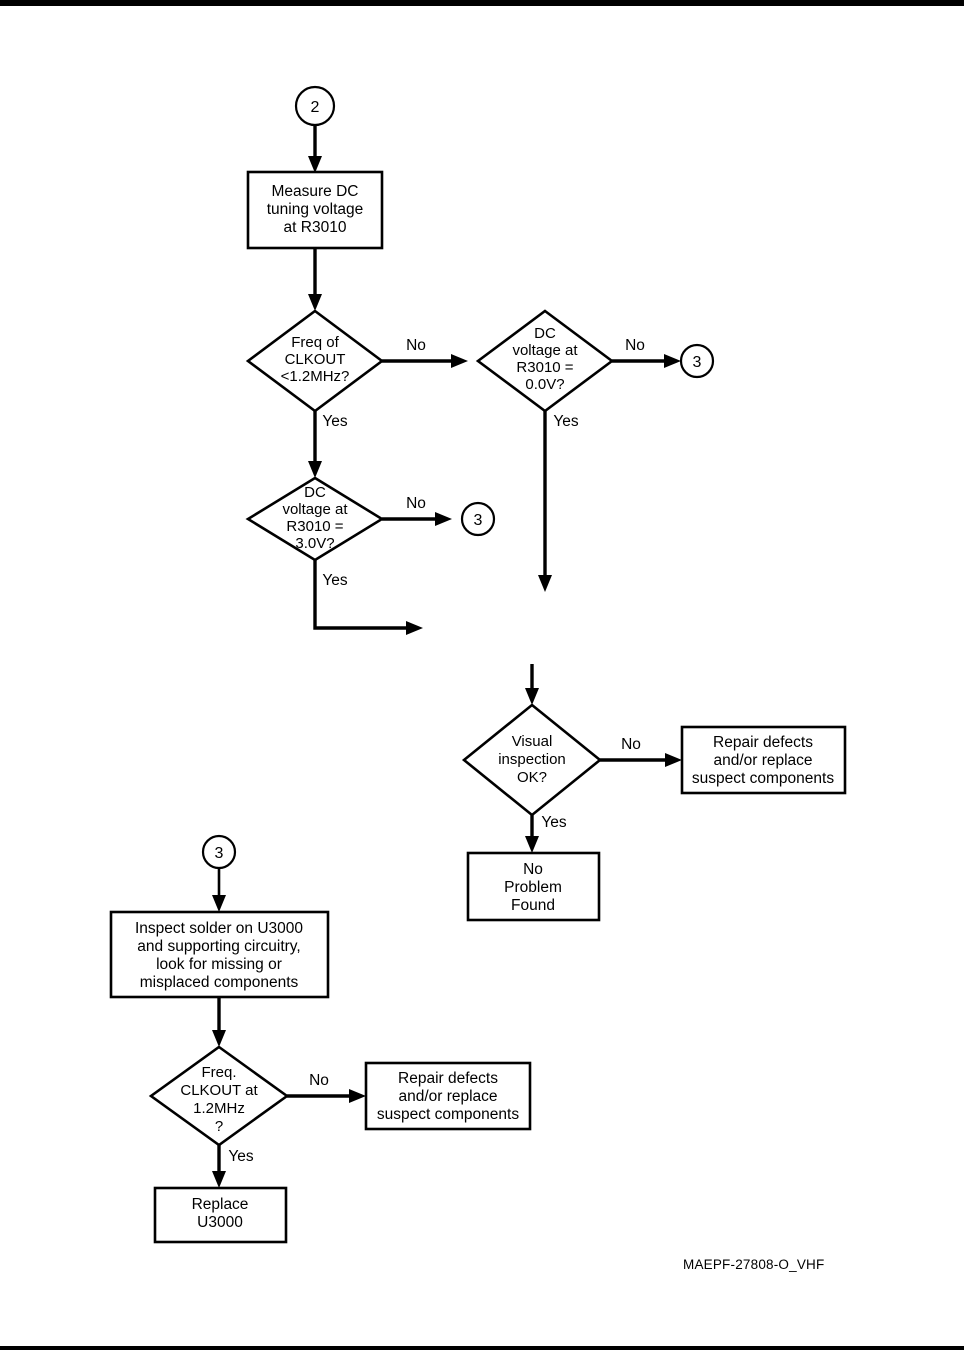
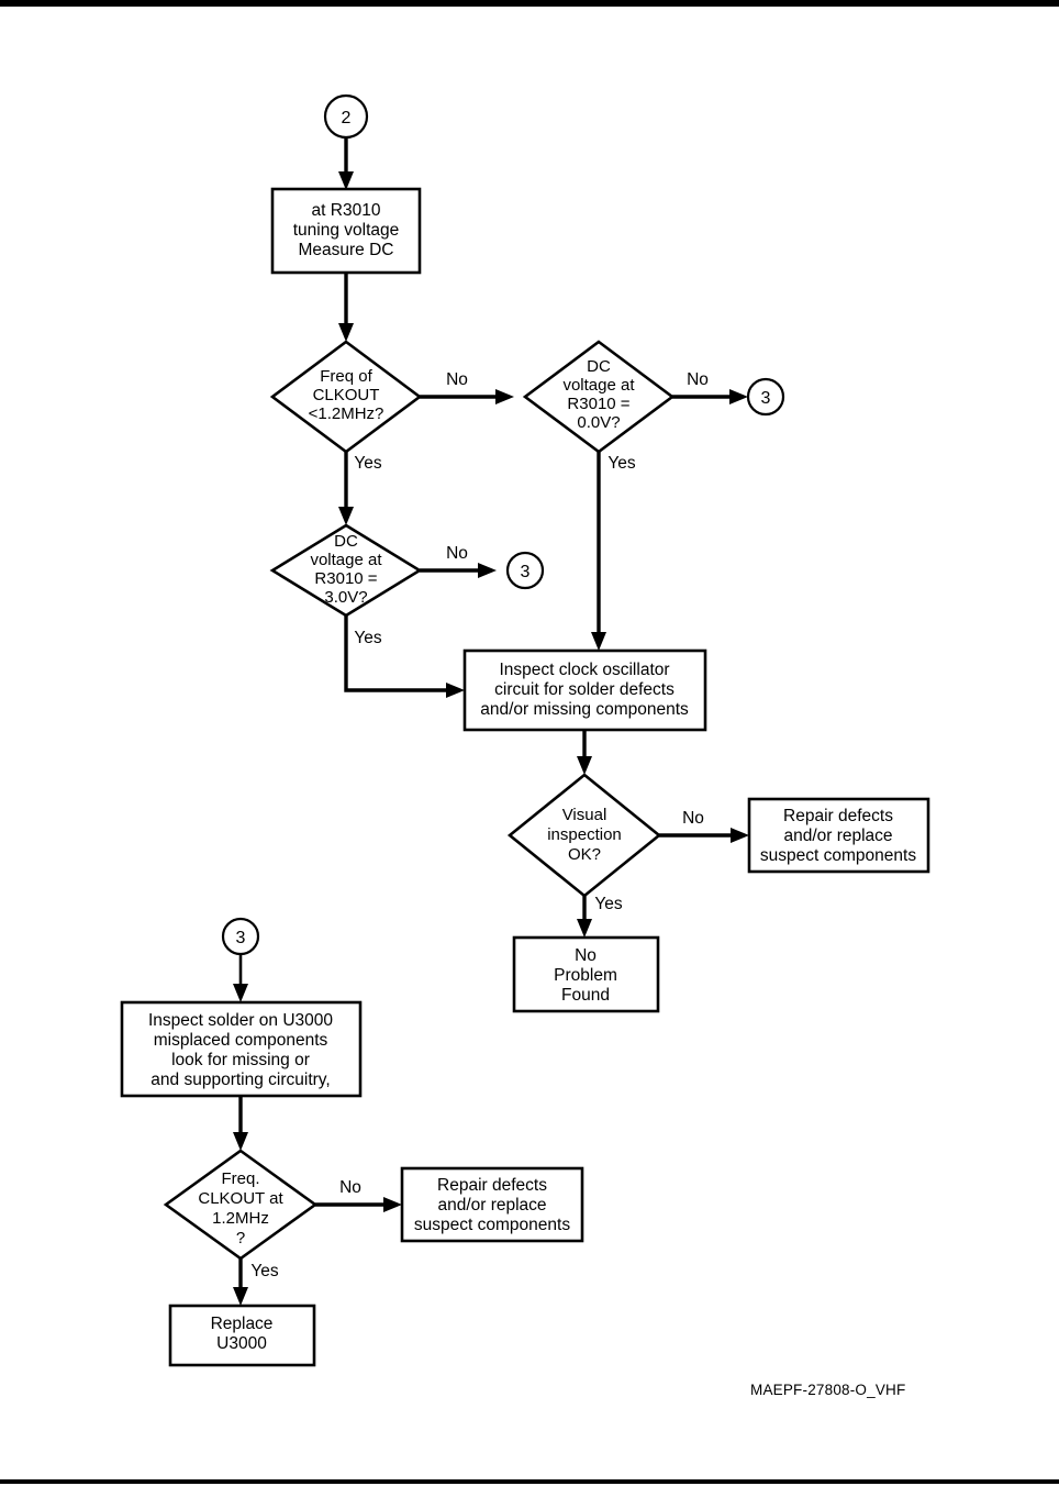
  2
- Measure DC
+ at R3010
  tuning voltage
- at R3010
+ Measure DC
  Freq of
  CLKOUT
  <1.2MHz?
  No
  Yes
  DC
  voltage at
  R3010 =
  0.0V?
  No
  3
  Yes
  DC
  voltage at
  R3010 =
  3.0V?
  No
  3
  Yes
+ Inspect clock oscillator
+ circuit for solder defects
+ and/or missing components
  Visual
  inspection
  OK?
  No
  Repair defects
  and/or replace
  suspect components
  Yes
  No
  Problem
  Found
  3
  Inspect solder on U3000
- and supporting circuitry,
+ misplaced components
  look for missing or
- misplaced components
+ and supporting circuitry,
  Freq.
  CLKOUT at
  1.2MHz
  ?
  No
  Repair defects
  and/or replace
  suspect components
  Yes
  Replace
  U3000
  MAEPF-27808-O_VHF
